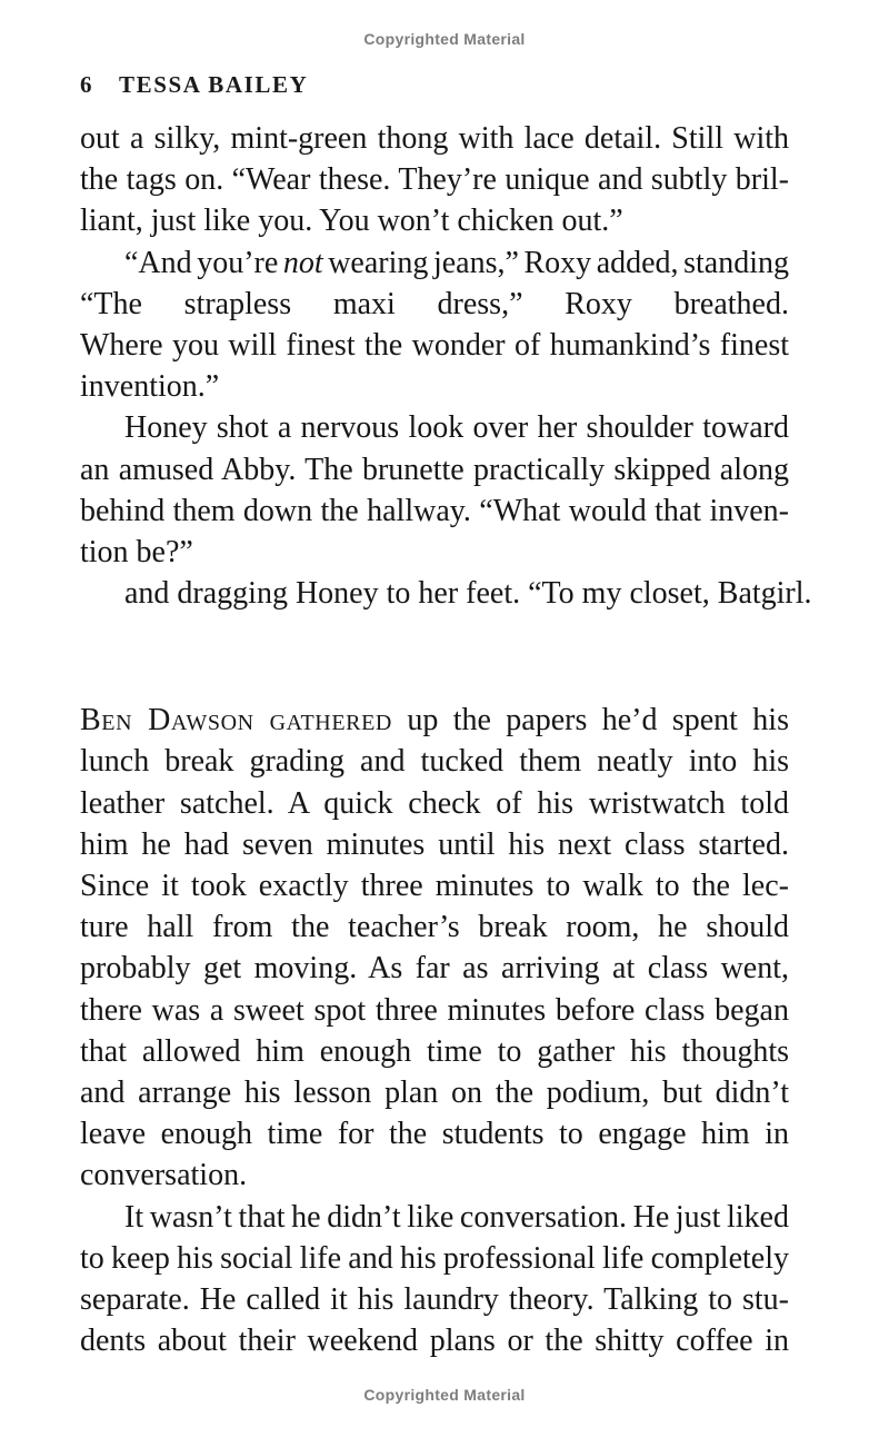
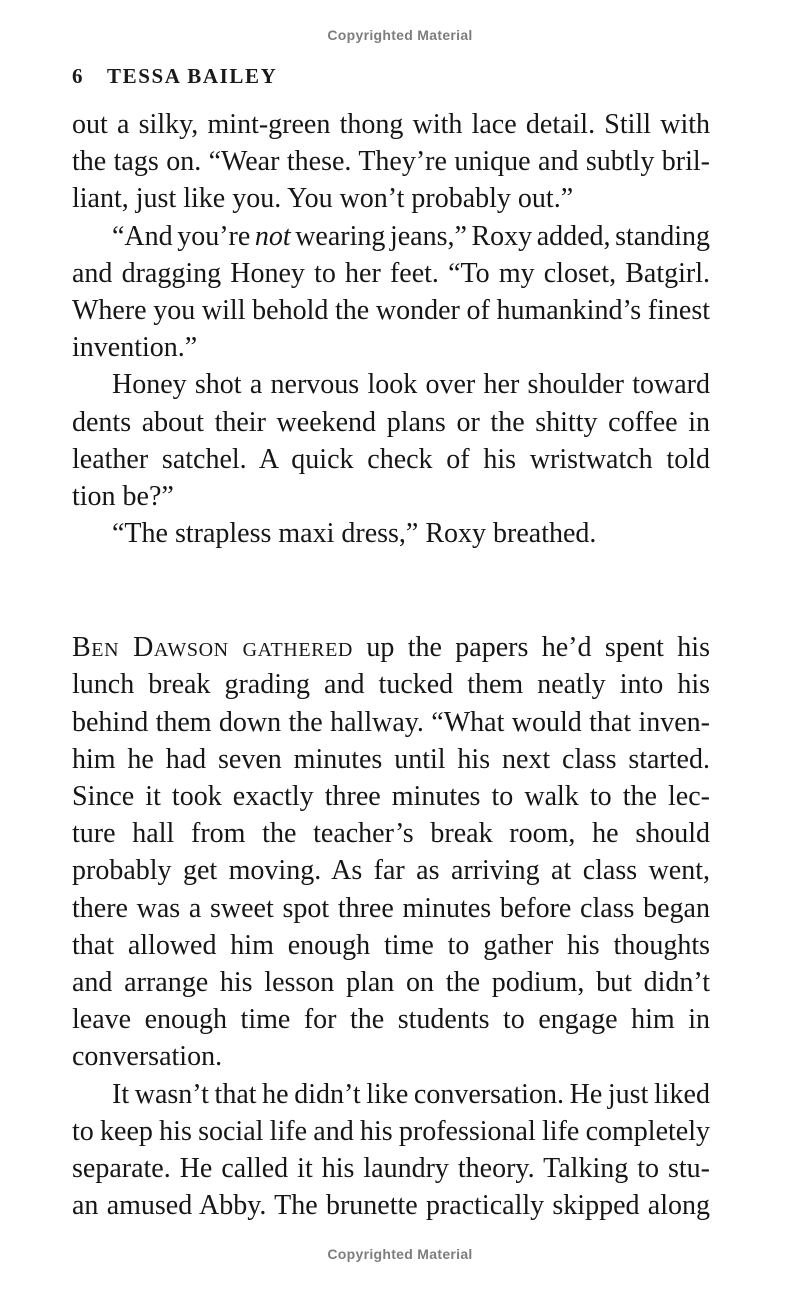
  Copyrighted Material
  6 TESSA BAILEY
  out a silky, mint-green thong with lace detail. Still with
  the tags on. “Wear these. They’re unique and subtly bril-
- liant, just like you. You won’t chicken out.”
+ liant, just like you. You won’t probably out.”
  “And you’re not wearing jeans,” Roxy added, standing
- “The strapless maxi dress,” Roxy breathed.
+ and dragging Honey to her feet. “To my closet, Batgirl.
- Where you will finest the wonder of humankind’s finest
+ Where you will behold the wonder of humankind’s finest
  invention.”
  Honey shot a nervous look over her shoulder toward
- an amused Abby. The brunette practically skipped along
+ dents about their weekend plans or the shitty coffee in
- behind them down the hallway. “What would that inven-
+ leather satchel. A quick check of his wristwatch told
  tion be?”
- and dragging Honey to her feet. “To my closet, Batgirl.
+ “The strapless maxi dress,” Roxy breathed.
  Ben Dawson gathered up the papers he’d spent his
  lunch break grading and tucked them neatly into his
- leather satchel. A quick check of his wristwatch told
+ behind them down the hallway. “What would that inven-
  him he had seven minutes until his next class started.
  Since it took exactly three minutes to walk to the lec-
  ture hall from the teacher’s break room, he should
  probably get moving. As far as arriving at class went,
  there was a sweet spot three minutes before class began
  that allowed him enough time to gather his thoughts
  and arrange his lesson plan on the podium, but didn’t
  leave enough time for the students to engage him in
  conversation.
  It wasn’t that he didn’t like conversation. He just liked
  to keep his social life and his professional life completely
  separate. He called it his laundry theory. Talking to stu-
- dents about their weekend plans or the shitty coffee in
+ an amused Abby. The brunette practically skipped along
  Copyrighted Material
